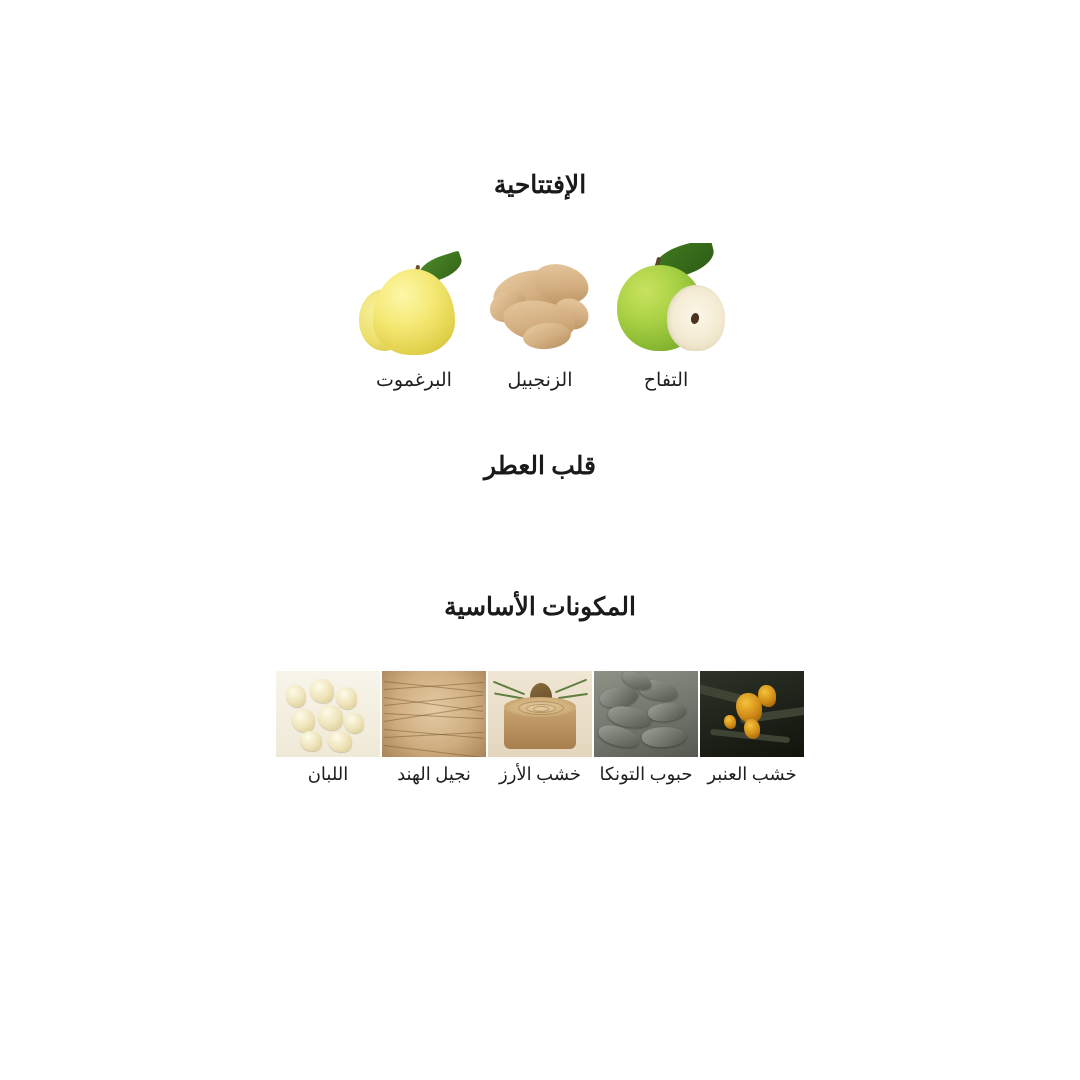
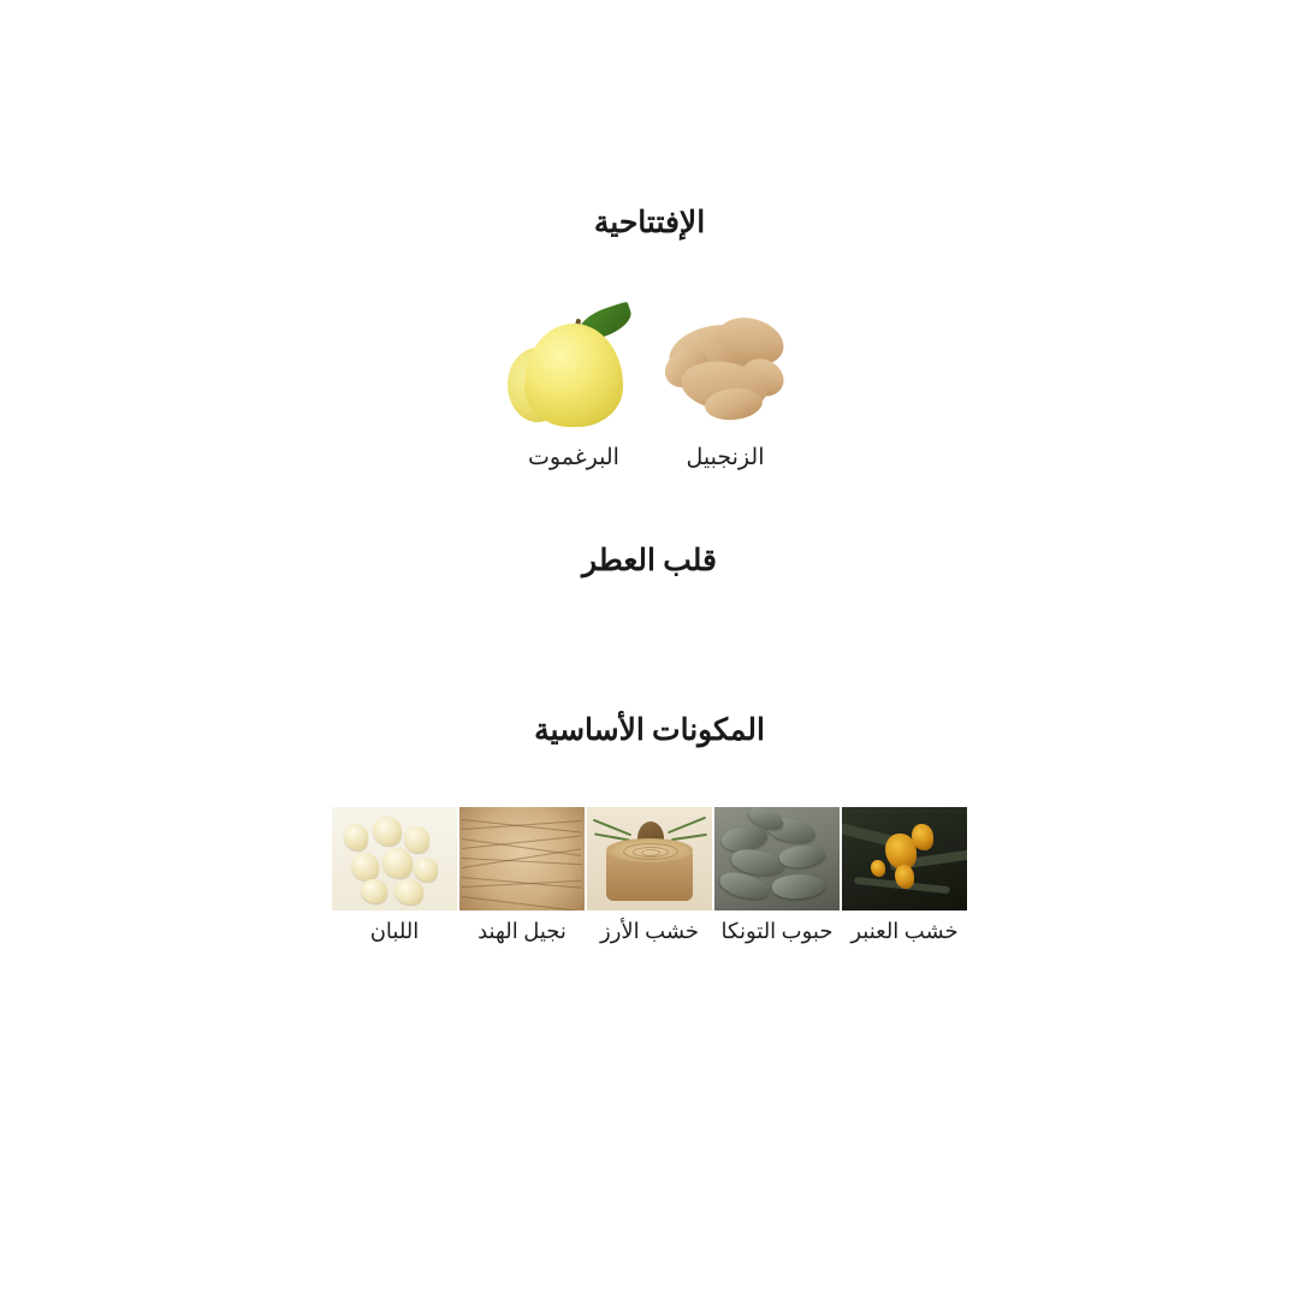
  الإفتتاحية
- التفاح
  الزنجبيل
  البرغموت
  قلب العطر
  المكونات الأساسية
  خشب العنبر
  حبوب التونكا
  خشب الأرز
  نجيل الهند
  اللبان
